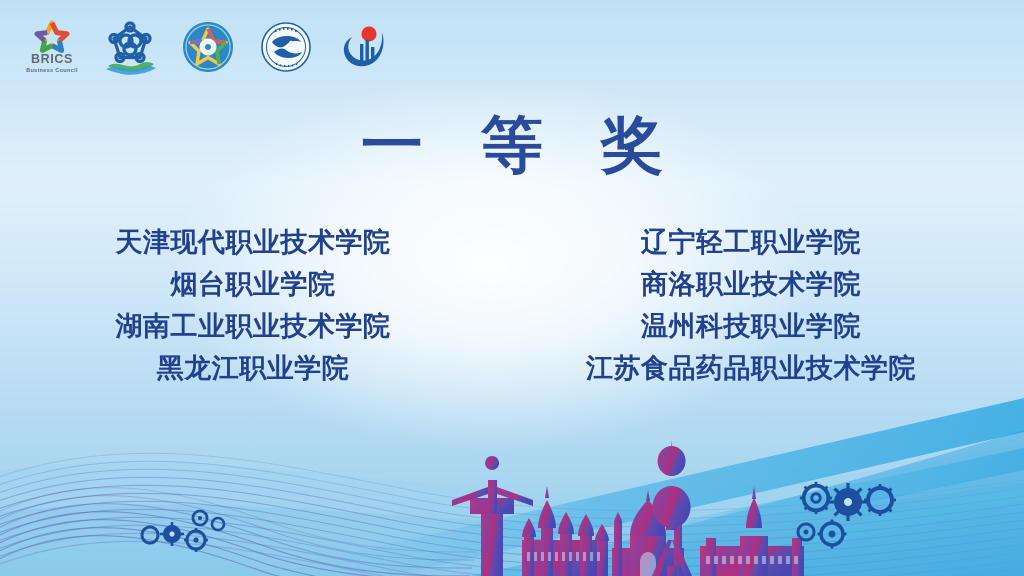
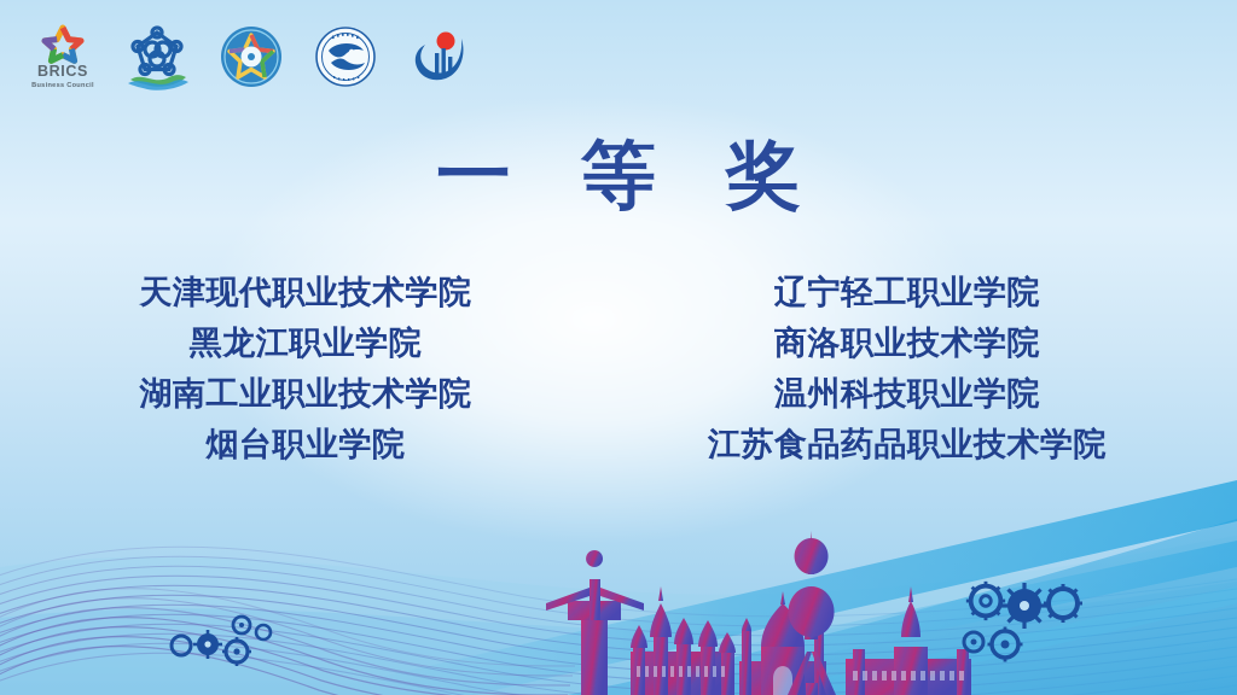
  BRICS
  一等奖
  天津现代职业技术学院
- 烟台职业学院
+ 黑龙江职业学院
  湖南工业职业技术学院
- 黑龙江职业学院
+ 烟台职业学院
  辽宁轻工职业学院
  商洛职业技术学院
  温州科技职业学院
  江苏食品药品职业技术学院
